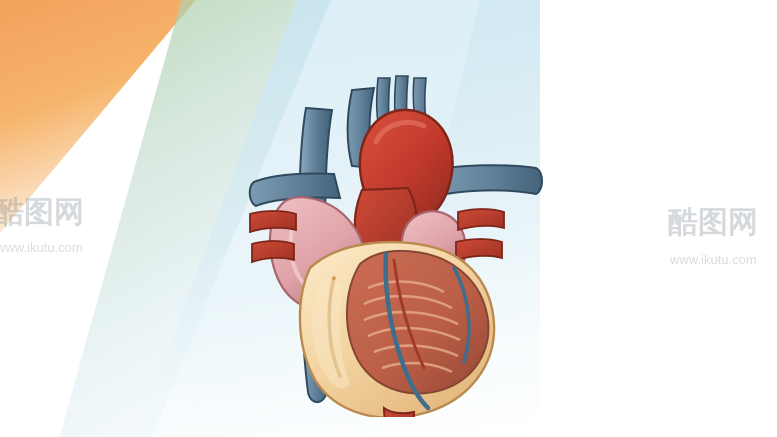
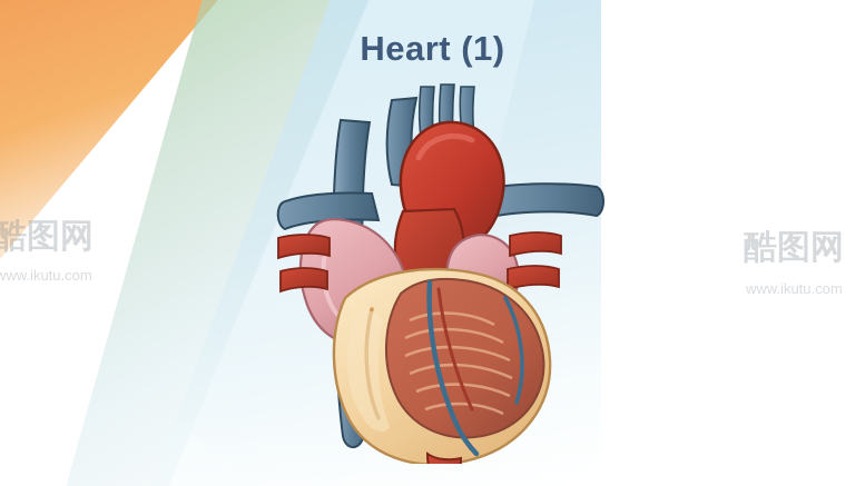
+ Heart (1)
  酷图网
  www.ikutu.com
  酷图网
  www.ikutu.com
